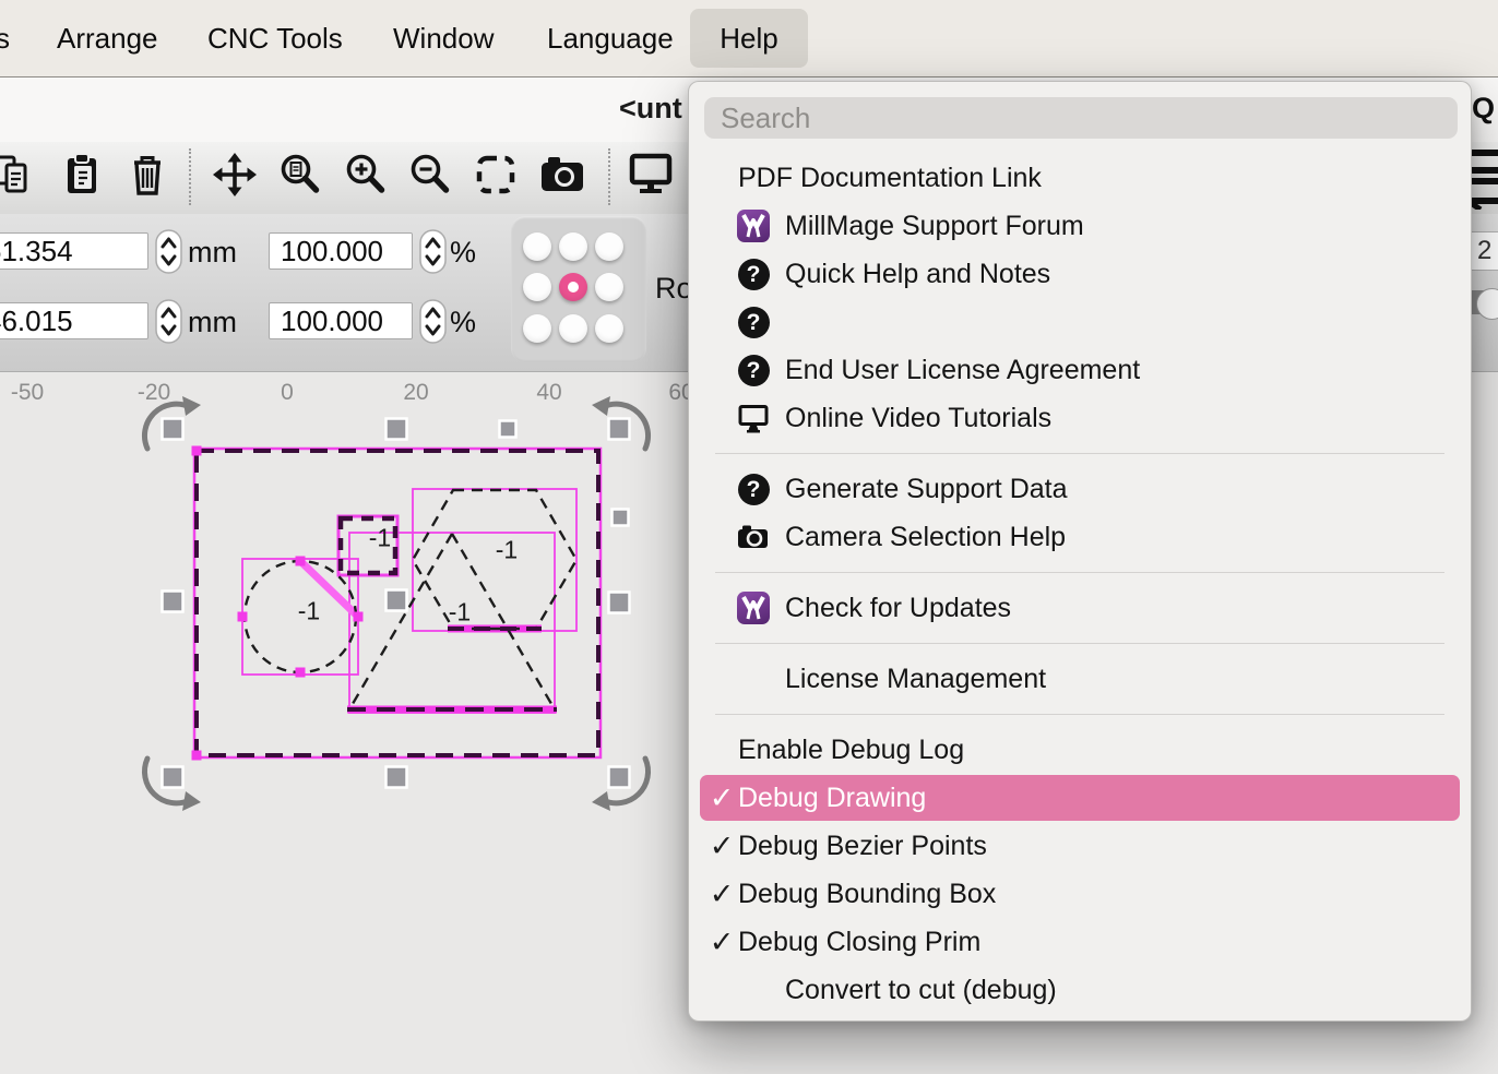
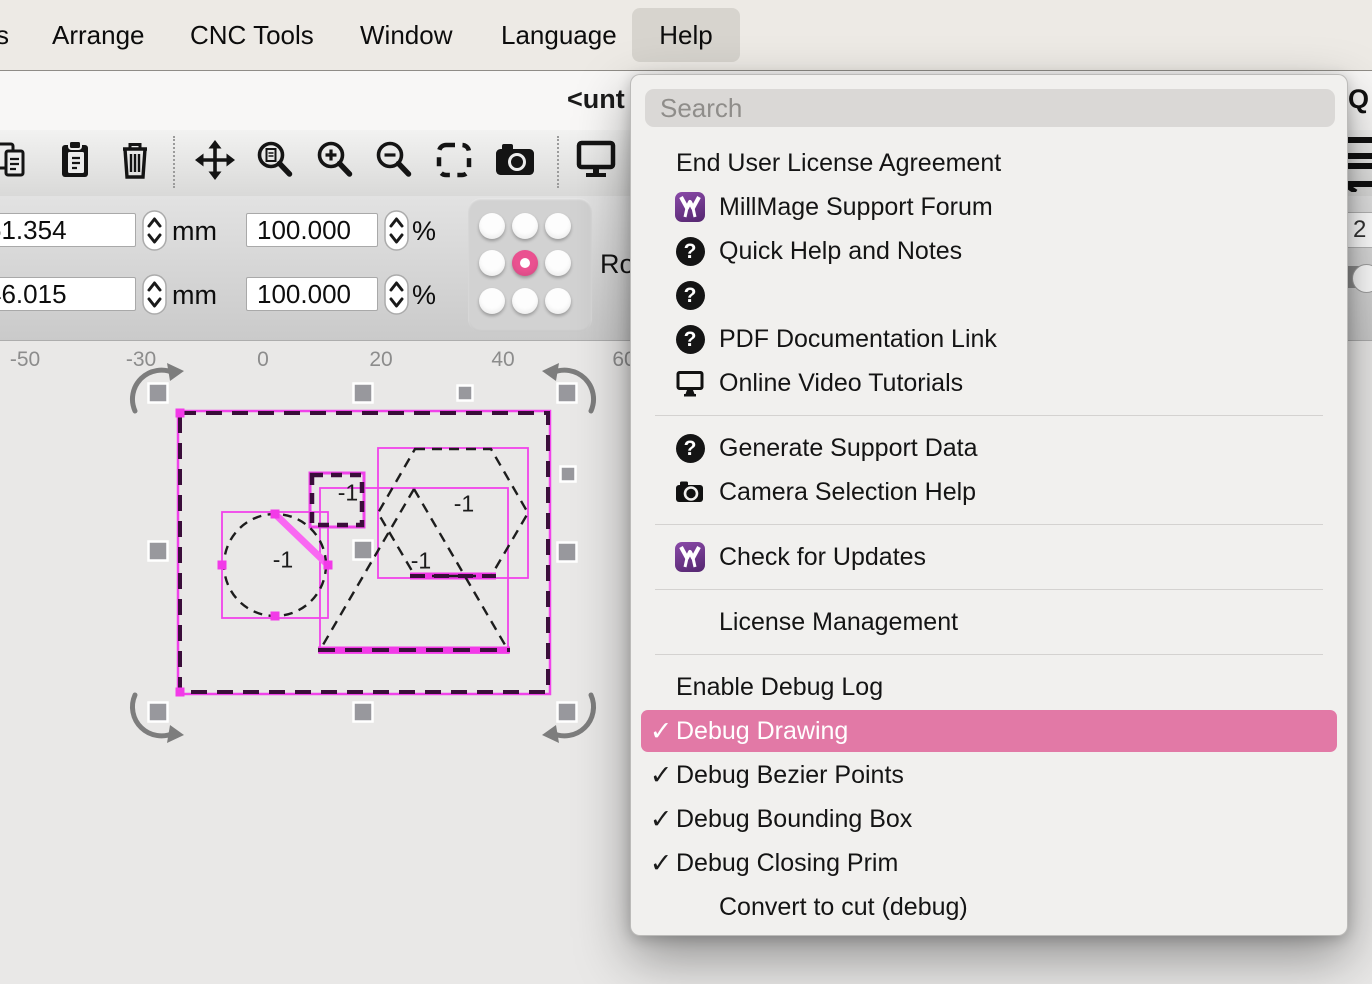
  s
  Arrange
  CNC Tools
  Window
  Language
  Help
  <unt
  Q
  1.354
  mm
  100.000
  %
  6.015
  mm
  100.000
  %
  Ro
  2
  -50
- -20
+ -30
  0
  20
  40
  -1
  -1
  -1
  -1
  Search
- PDF Documentation Link
+ End User License Agreement
  MillMage Support Forum
  ?
  Quick Help and Notes
  ?
  ?
- End User License Agreement
+ PDF Documentation Link
  Online Video Tutorials
  ?
  Generate Support Data
  Camera Selection Help
  Check for Updates
  License Management
  Enable Debug Log
  ✓
  Debug Drawing
  ✓
  Debug Bezier Points
  ✓
  Debug Bounding Box
  ✓
  Debug Closing Prim
  Convert to cut (debug)
